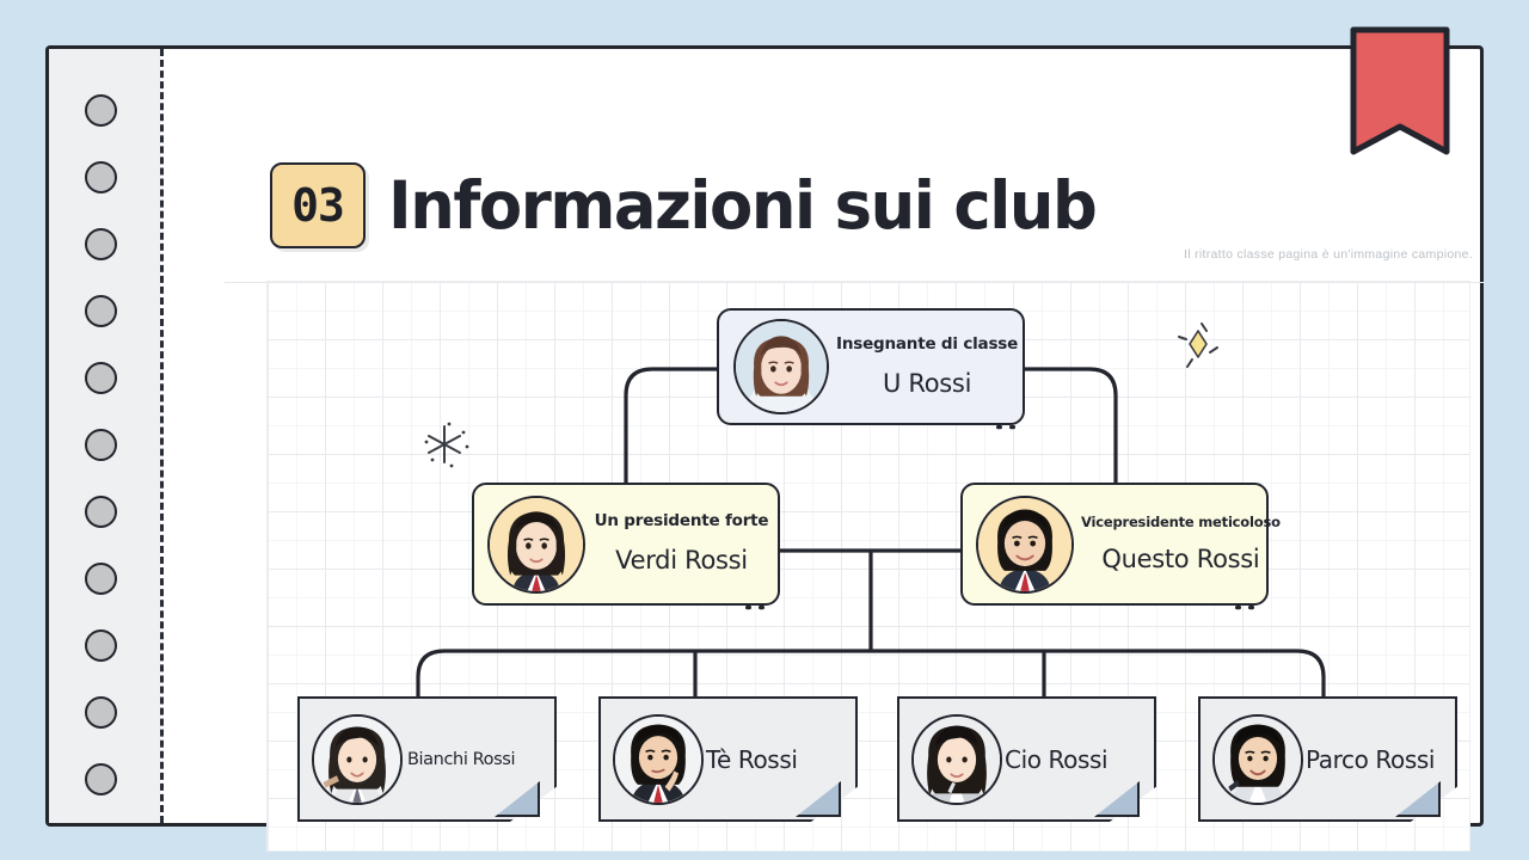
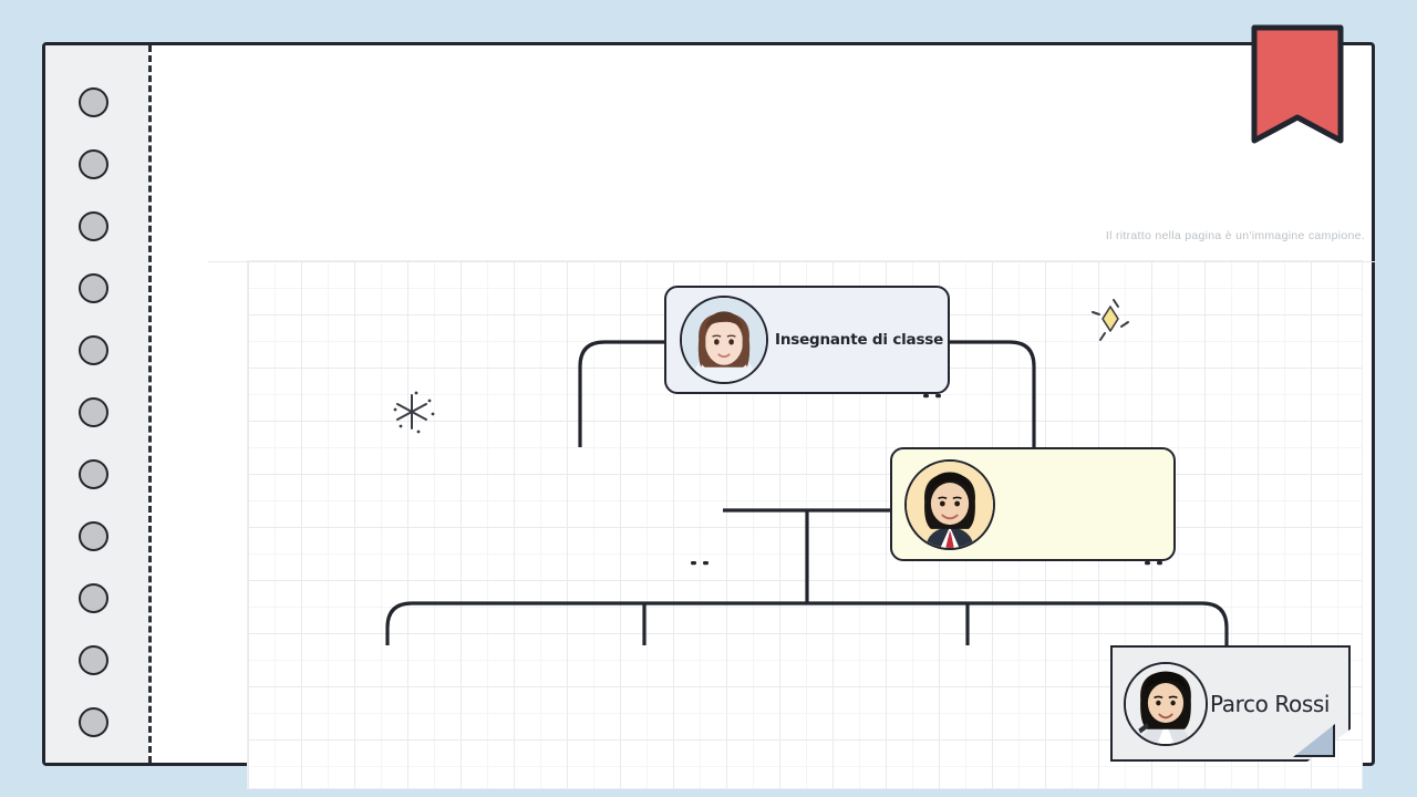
- 03
- Informazioni sui club
- Il ritratto classe pagina è un'immagine campione.
+ Il ritratto nella pagina è un'immagine campione.
  Insegnante di classe
- U Rossi
- Un presidente forte
- Verdi Rossi
- Vicepresidente meticoloso
- Questo Rossi
- Bianchi Rossi
- Tè Rossi
- Cio Rossi
  Parco Rossi
